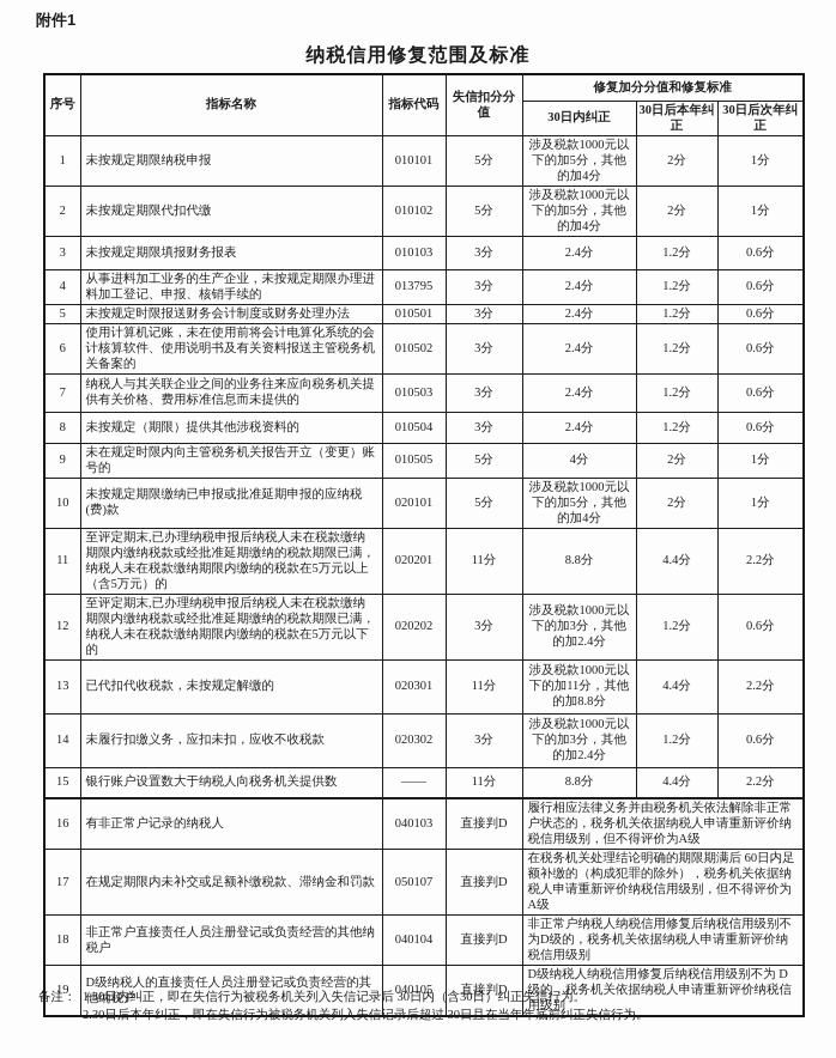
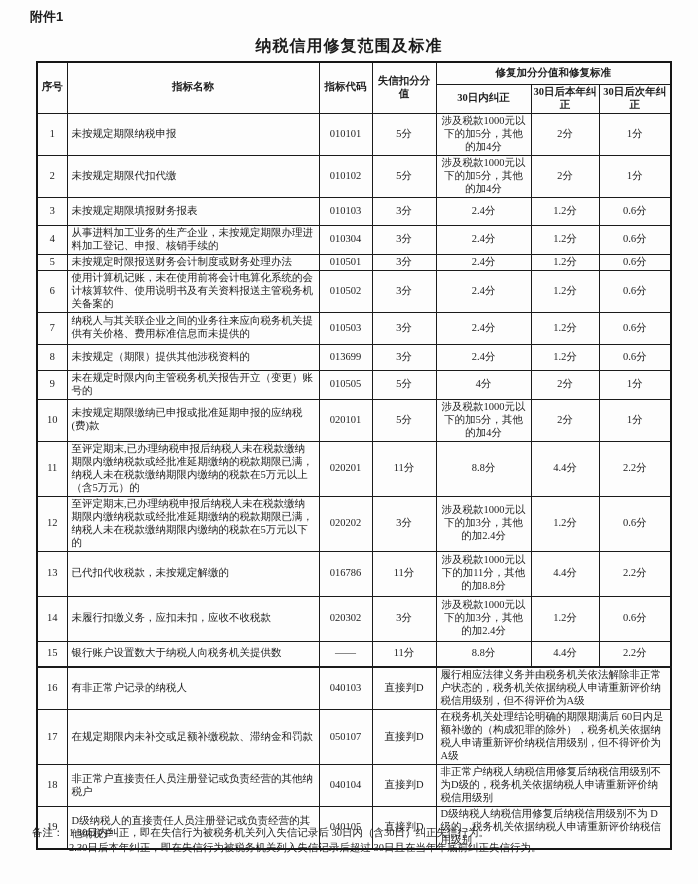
  附件1
  纳税信用修复范围及标准
  序号	指标名称	指标代码	失信扣分分值	修复加分分值和修复标准
  30日内纠正	30日后本年纠正	30日后次年纠正
  1	未按规定期限纳税申报	010101	5分	涉及税款1000元以下的加5分，其他的加4分	2分	1分
  2	未按规定期限代扣代缴	010102	5分	涉及税款1000元以下的加5分，其他的加4分	2分	1分
  3	未按规定期限填报财务报表	010103	3分	2.4分	1.2分	0.6分
- 4	从事进料加工业务的生产企业，未按规定期限办理进料加工登记、申报、核销手续的	013795	3分	2.4分	1.2分	0.6分
+ 4	从事进料加工业务的生产企业，未按规定期限办理进料加工登记、申报、核销手续的	010304	3分	2.4分	1.2分	0.6分
  5	未按规定时限报送财务会计制度或财务处理办法	010501	3分	2.4分	1.2分	0.6分
  6	使用计算机记账，未在使用前将会计电算化系统的会计核算软件、使用说明书及有关资料报送主管税务机关备案的	010502	3分	2.4分	1.2分	0.6分
  7	纳税人与其关联企业之间的业务往来应向税务机关提供有关价格、费用标准信息而未提供的	010503	3分	2.4分	1.2分	0.6分
- 8	未按规定（期限）提供其他涉税资料的	010504	3分	2.4分	1.2分	0.6分
+ 8	未按规定（期限）提供其他涉税资料的	013699	3分	2.4分	1.2分	0.6分
  9	未在规定时限内向主管税务机关报告开立（变更）账号的	010505	5分	4分	2分	1分
  10	未按规定期限缴纳已申报或批准延期申报的应纳税(费)款	020101	5分	涉及税款1000元以下的加5分，其他的加4分	2分	1分
  11	至评定期末,已办理纳税申报后纳税人未在税款缴纳期限内缴纳税款或经批准延期缴纳的税款期限已满，纳税人未在税款缴纳期限内缴纳的税款在5万元以上（含5万元）的	020201	11分	8.8分	4.4分	2.2分
  12	至评定期末,已办理纳税申报后纳税人未在税款缴纳期限内缴纳税款或经批准延期缴纳的税款期限已满，纳税人未在税款缴纳期限内缴纳的税款在5万元以下的	020202	3分	涉及税款1000元以下的加3分，其他的加2.4分	1.2分	0.6分
- 13	已代扣代收税款，未按规定解缴的	020301	11分	涉及税款1000元以下的加11分，其他的加8.8分	4.4分	2.2分
+ 13	已代扣代收税款，未按规定解缴的	016786	11分	涉及税款1000元以下的加11分，其他的加8.8分	4.4分	2.2分
  14	未履行扣缴义务，应扣未扣，应收不收税款	020302	3分	涉及税款1000元以下的加3分，其他的加2.4分	1.2分	0.6分
  15	银行账户设置数大于纳税人向税务机关提供数	——	11分	8.8分	4.4分	2.2分
  16	有非正常户记录的纳税人	040103	直接判D	履行相应法律义务并由税务机关依法解除非正常户状态的，税务机关依据纳税人申请重新评价纳税信用级别，但不得评价为A级
  17	在规定期限内未补交或足额补缴税款、滞纳金和罚款	050107	直接判D	在税务机关处理结论明确的期限期满后 60日内足额补缴的（构成犯罪的除外），税务机关依据纳税人申请重新评价纳税信用级别，但不得评价为A级
  18	非正常户直接责任人员注册登记或负责经营的其他纳税户	040104	直接判D	非正常户纳税人纳税信用修复后纳税信用级别不为D级的，税务机关依据纳税人申请重新评价纳税信用级别
  19	D级纳税人的直接责任人员注册登记或负责经营的其他纳税户	040105	直接判D	D级纳税人纳税信用修复后纳税信用级别不为 D级的，税务机关依据纳税人申请重新评价纳税信用级别
  备注：
  1.30日内纠正，即在失信行为被税务机关列入失信记录后 30日内（含30日）纠正失信行为。
  2.30日后本年纠正，即在失信行为被税务机关列入失信记录后超过 30日且在当年年底前纠正失信行为。
